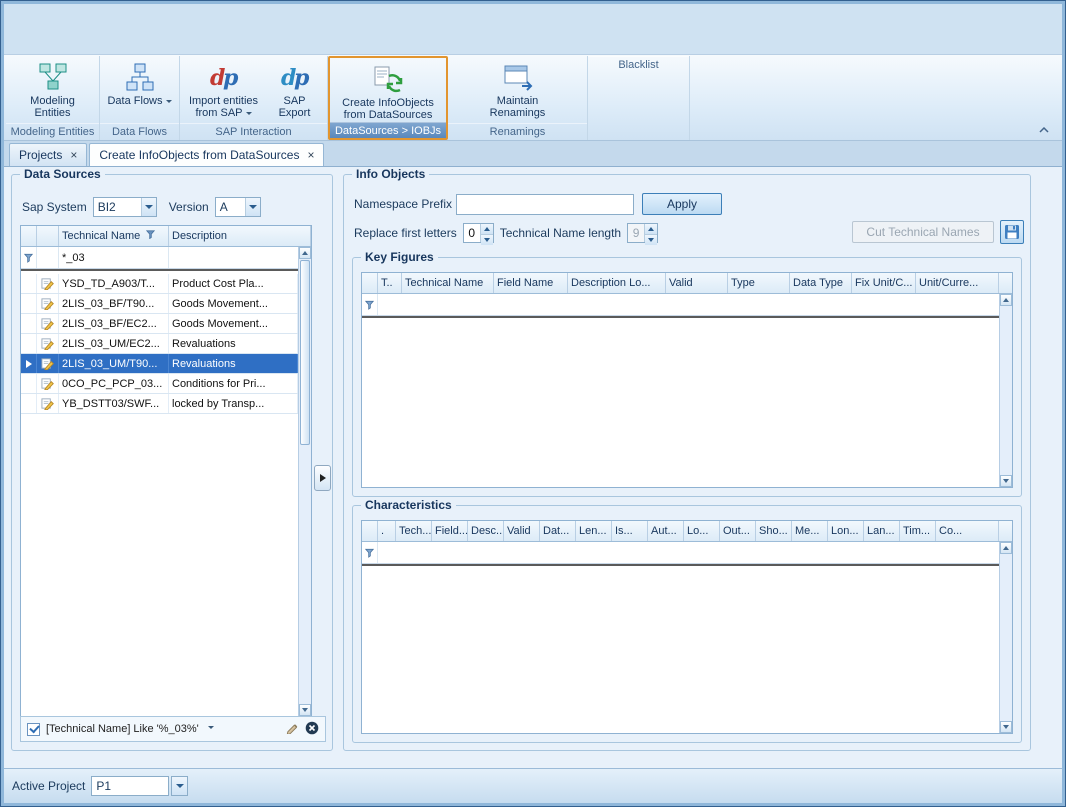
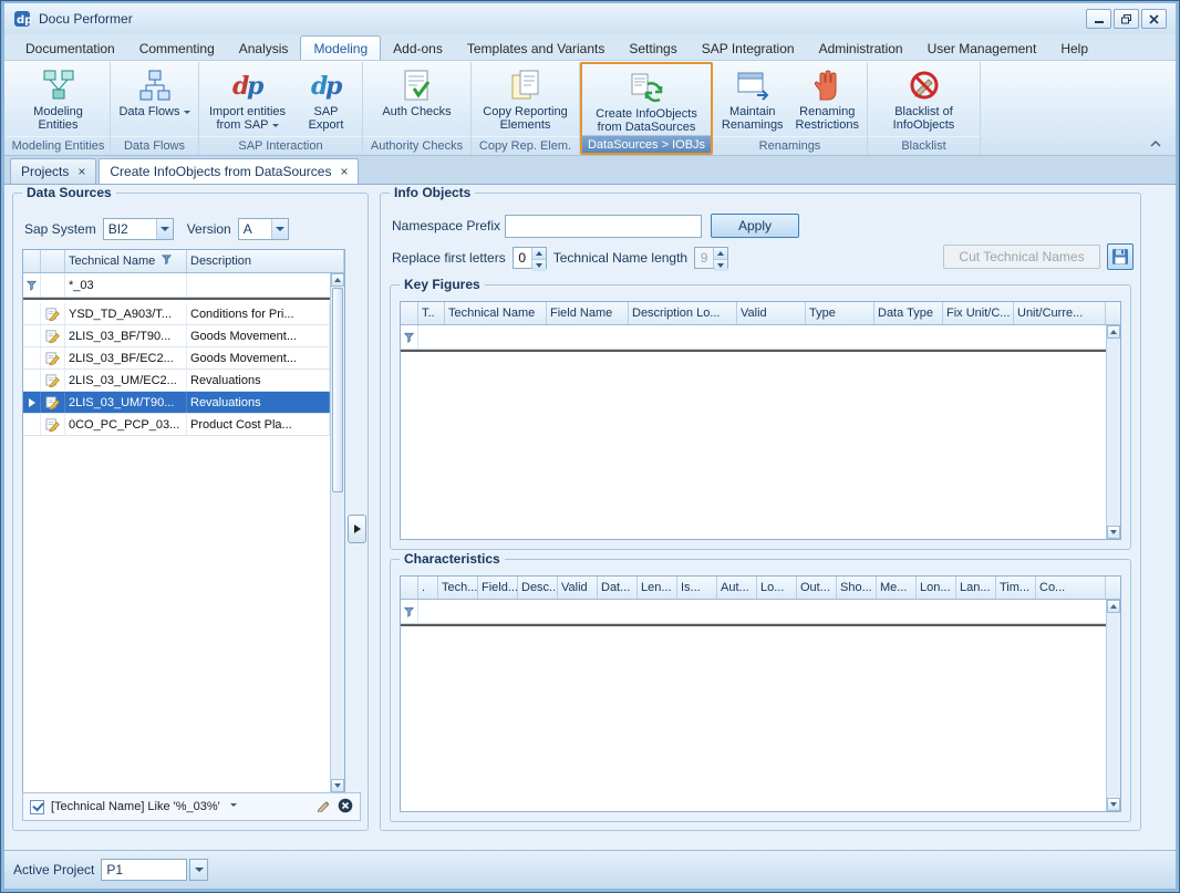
+ dp
+ Docu Performer
+ Documentation
+ Commenting
+ Analysis
+ Modeling
+ Add-ons
+ Templates and Variants
+ Settings
+ SAP Integration
+ Administration
+ User Management
+ Help
  Modeling Entities
  Modeling Entities
  Data Flows
  Data Flows
  d
  p
  Import entities from SAP
  d
  p
  SAP Export
  SAP Interaction
+ Auth Checks
+ Authority Checks
+ Copy Reporting Elements
+ Copy Rep. Elem.
  Create InfoObjects from DataSources
  DataSources > IOBJs
  Maintain Renamings
+ Renaming Restrictions
  Renamings
+ Blacklist of InfoObjects
  Blacklist
  Projects
  ×
  Create InfoObjects from DataSources
  ×
  Data Sources
  Sap System
  BI2
  Version
  A
  Technical Name
  Description
  *_03
  YSD_TD_A903/T...
- Product Cost Pla...
+ Conditions for Pri...
  2LIS_03_BF/T90...
  Goods Movement...
  2LIS_03_BF/EC2...
  Goods Movement...
  2LIS_03_UM/EC2...
  Revaluations
  2LIS_03_UM/T90...
  Revaluations
  0CO_PC_PCP_03...
- Conditions for Pri...
+ Product Cost Pla...
- YB_DSTT03/SWF...
- locked by Transp...
  [Technical Name] Like '%_03%'
  Info Objects
  Namespace Prefix
  Apply
  Replace first letters
  0
  Technical Name length
  9
  Cut Technical Names
  Key Figures
  T..
  Technical Name
  Field Name
  Description Lo...
  Valid
  Type
  Data Type
  Fix Unit/C...
  Unit/Curre...
  Characteristics
  .
  Tech...
  Field...
  Desc..
  Valid
  Dat...
  Len...
  Is...
  Aut...
  Lo...
  Out...
  Sho...
  Me...
  Lon...
  Lan...
  Tim...
  Co...
  Active Project
  P1
